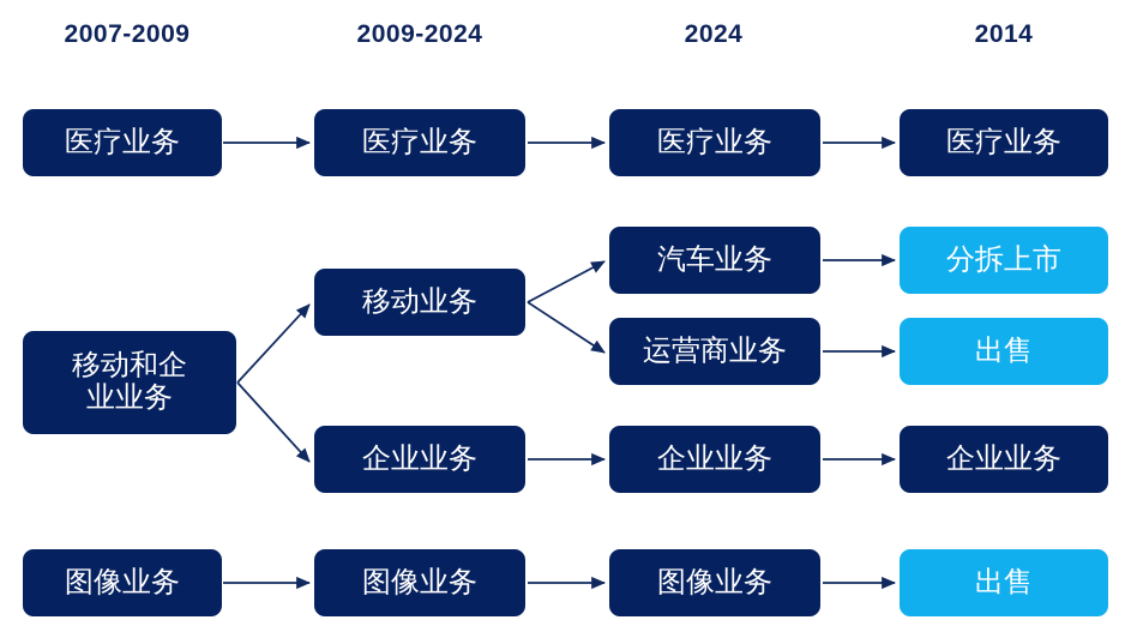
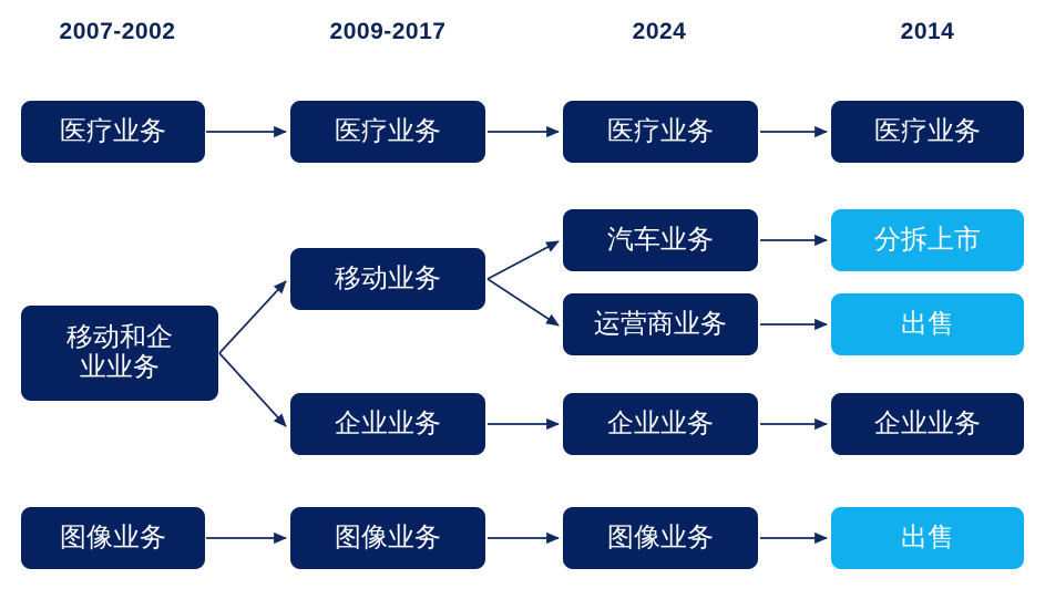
- 2007-2009
+ 2007-2002
- 2009-2024
+ 2009-2017
  2024
  2014
  医疗业务
  医疗业务
  医疗业务
  医疗业务
  移动和企
  业业务
  移动业务
  企业业务
  汽车业务
  运营商业务
  企业业务
  分拆上市
  出售
  企业业务
  图像业务
  图像业务
  图像业务
  出售
